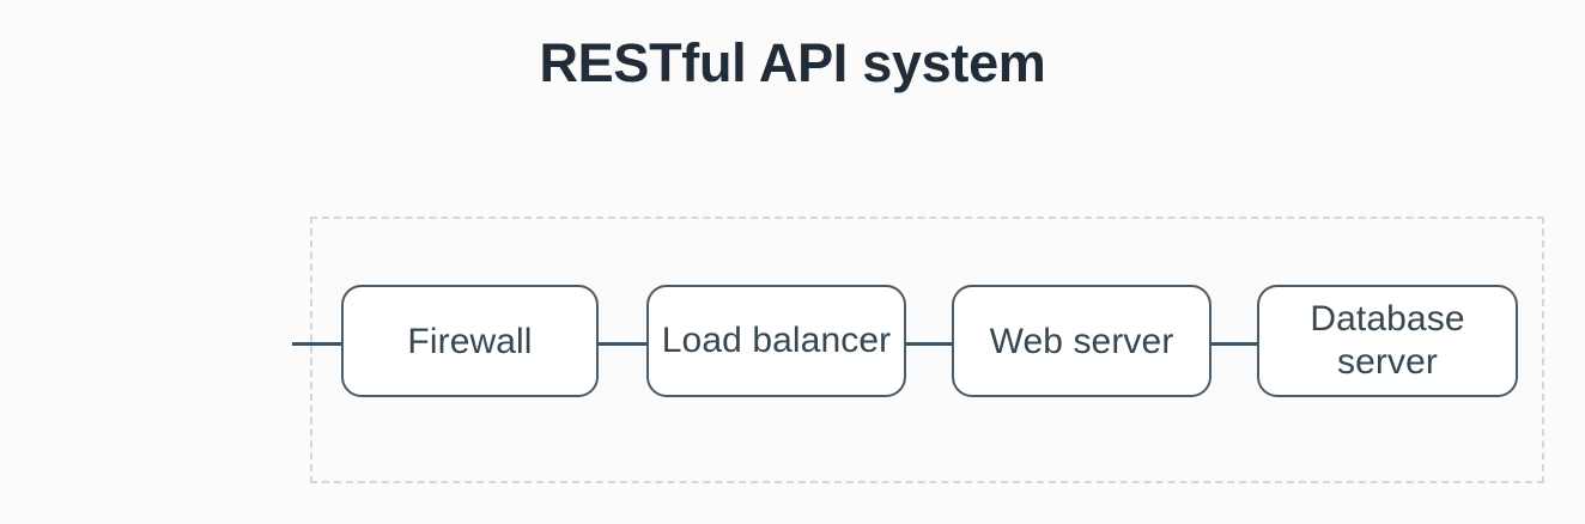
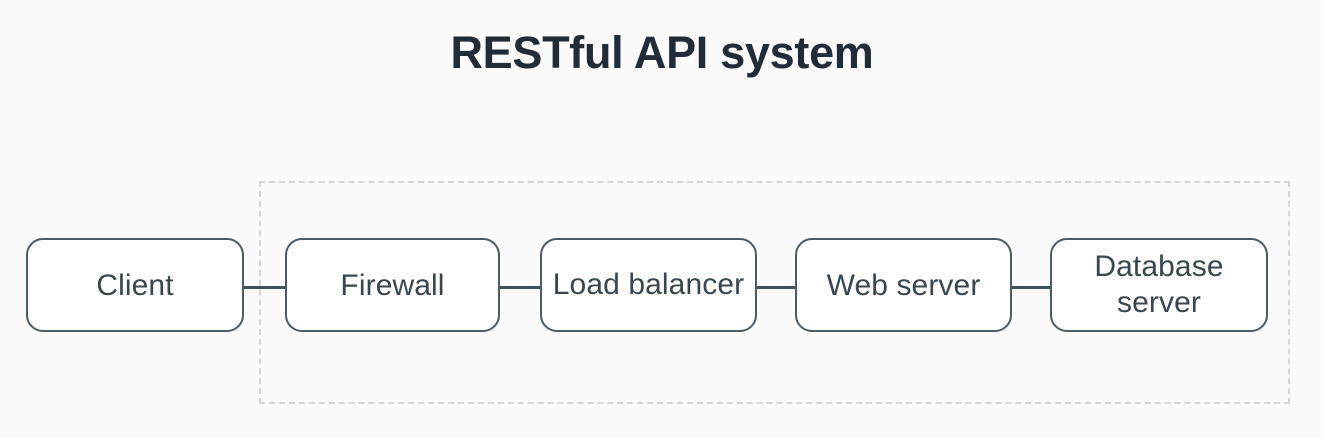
  RESTful API system
+ Client
  Firewall
  Load balancer
  Web server
  Database server
